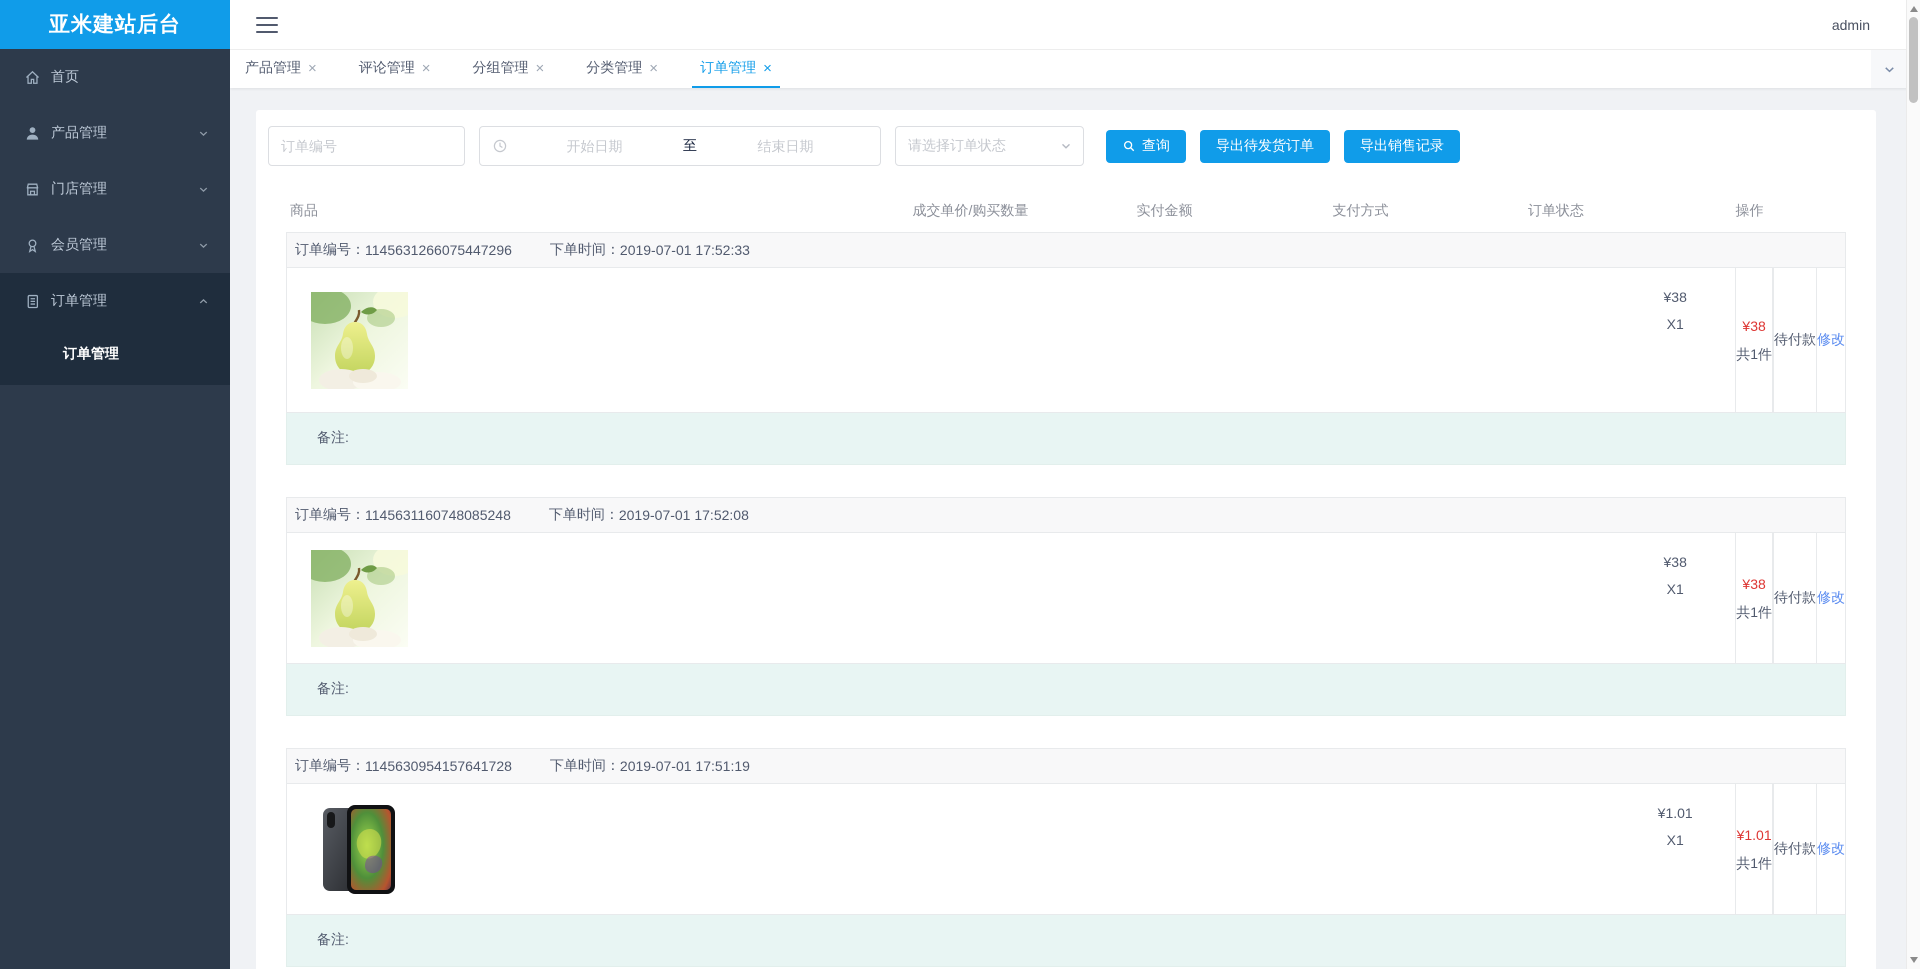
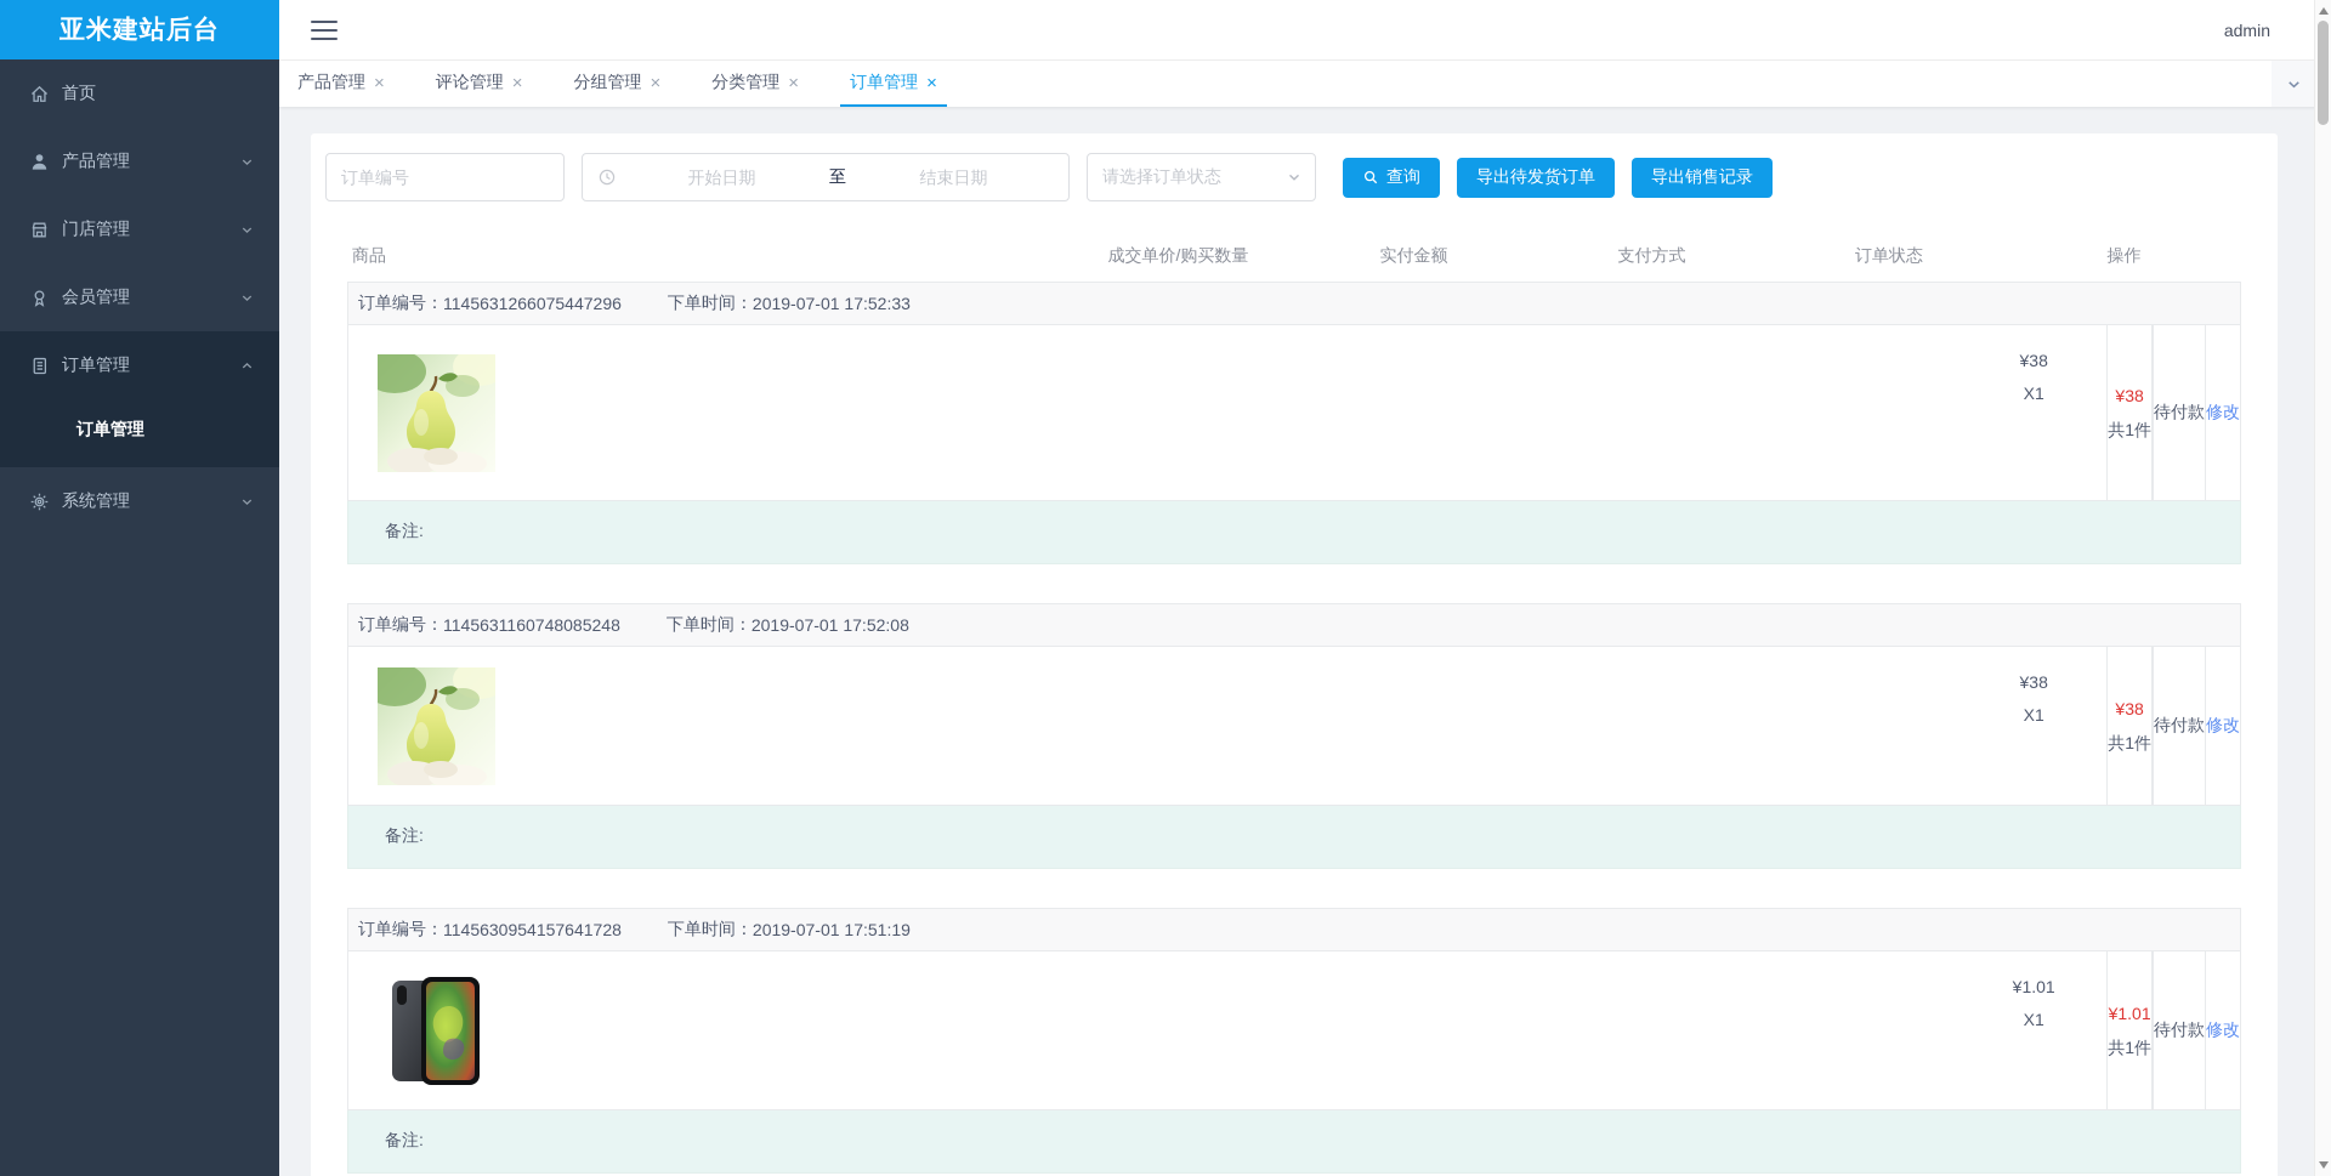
  亚米建站后台
  首页
  产品管理
  门店管理
  会员管理
  订单管理
  订单管理
+ 系统管理
  admin
  产品管理
  ×
  评论管理
  ×
  分组管理
  ×
  分类管理
  ×
  订单管理
  ×
  订单编号
  开始日期
  至
  结束日期
  请选择订单状态
  查询
  导出待发货订单
  导出销售记录
  商品
  成交单价/购买数量
  实付金额
  支付方式
  订单状态
  操作
  订单编号：
  1145631266075447296
  下单时间：
  2019-07-01 17:52:33
  ¥38
  X1
  ¥38
  共1件
  待付款
  修改
  备注:
  订单编号：
  1145631160748085248
  下单时间：
  2019-07-01 17:52:08
  ¥38
  X1
  ¥38
  共1件
  待付款
  修改
  备注:
  订单编号：
  1145630954157641728
  下单时间：
  2019-07-01 17:51:19
  ¥1.01
  X1
  ¥1.01
  共1件
  待付款
  修改
  备注:
